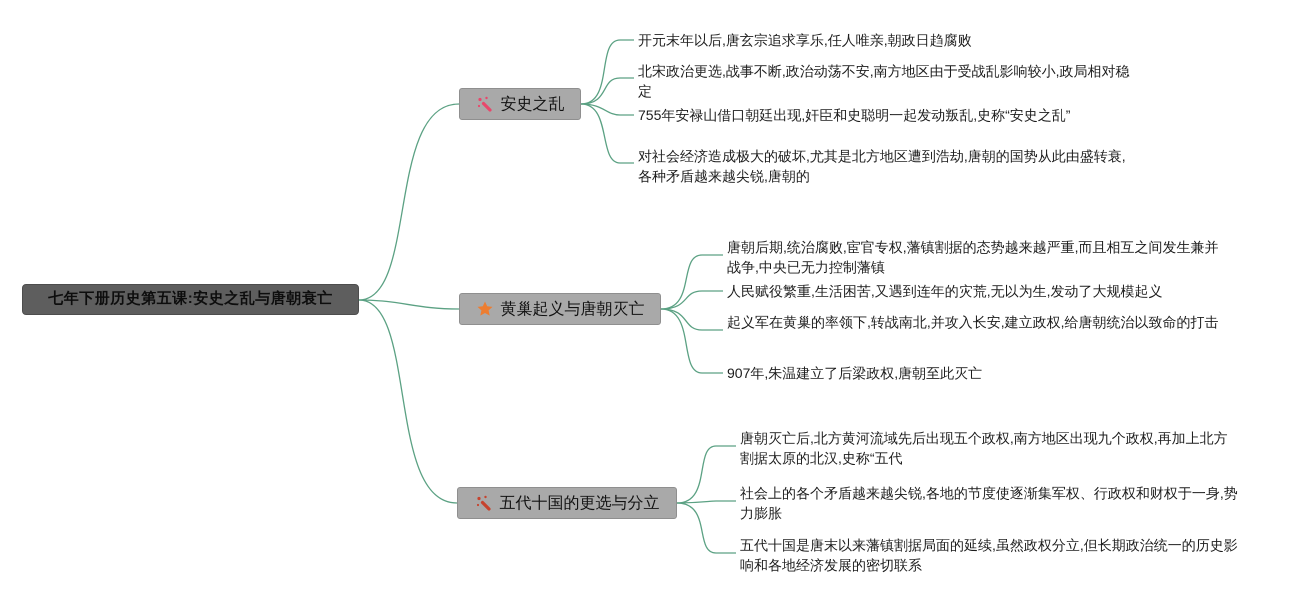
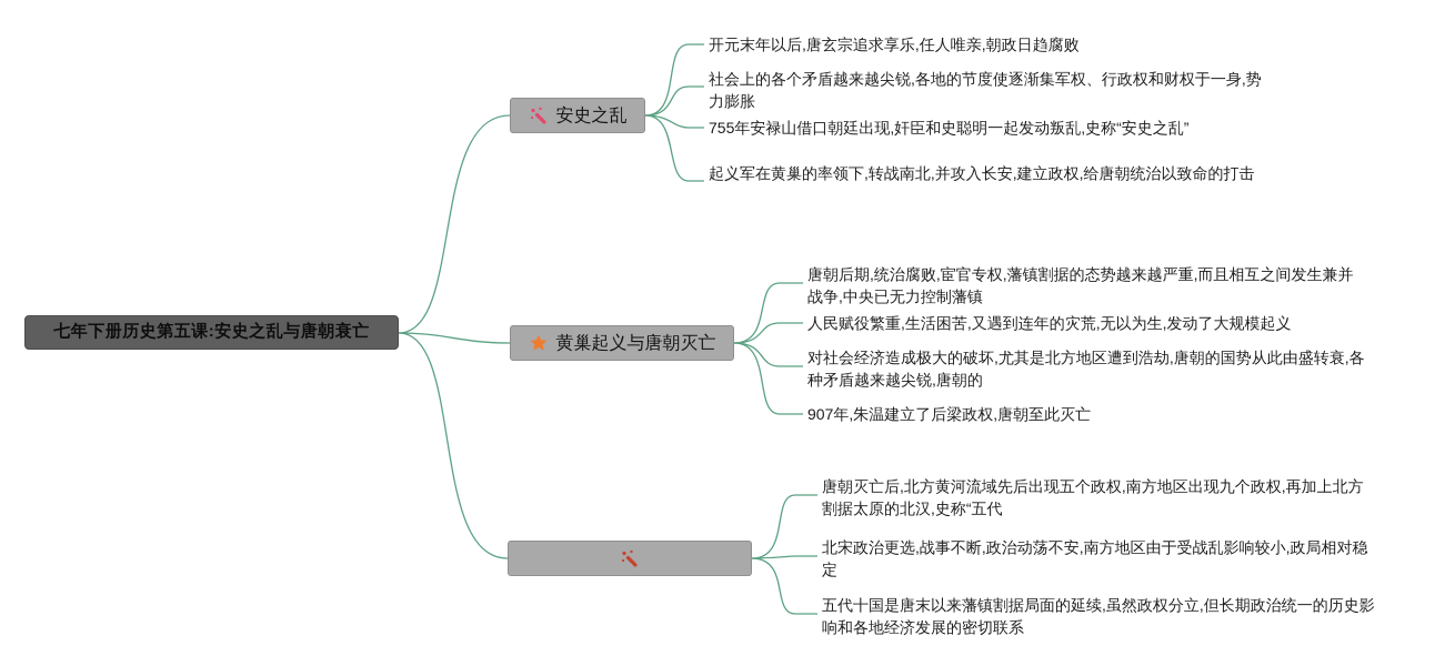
  七年下册历史第五课:安史之乱与唐朝衰亡
  安史之乱
  黄巢起义与唐朝灭亡
- 五代十国的更选与分立
  开元末年以后,唐玄宗追求享乐,任人唯亲,朝政日趋腐败
- 北宋政治更选,战事不断,政治动荡不安,南方地区由于受战乱影响较小,政局相对稳定
+ 社会上的各个矛盾越来越尖锐,各地的节度使逐渐集军权、行政权和财权于一身,势力膨胀
  755年安禄山借口朝廷出现,奸臣和史聪明一起发动叛乱,史称“安史之乱”
- 对社会经济造成极大的破坏,尤其是北方地区遭到浩劫,唐朝的国势从此由盛转衰,各种矛盾越来越尖锐,唐朝的
+ 起义军在黄巢的率领下,转战南北,并攻入长安,建立政权,给唐朝统治以致命的打击
  唐朝后期,统治腐败,宦官专权,藩镇割据的态势越来越严重,而且相互之间发生兼并战争,中央已无力控制藩镇
  人民赋役繁重,生活困苦,又遇到连年的灾荒,无以为生,发动了大规模起义
- 起义军在黄巢的率领下,转战南北,并攻入长安,建立政权,给唐朝统治以致命的打击
+ 对社会经济造成极大的破坏,尤其是北方地区遭到浩劫,唐朝的国势从此由盛转衰,各种矛盾越来越尖锐,唐朝的
  907年,朱温建立了后梁政权,唐朝至此灭亡
  唐朝灭亡后,北方黄河流域先后出现五个政权,南方地区出现九个政权,再加上北方割据太原的北汉,史称“五代
- 社会上的各个矛盾越来越尖锐,各地的节度使逐渐集军权、行政权和财权于一身,势力膨胀
+ 北宋政治更选,战事不断,政治动荡不安,南方地区由于受战乱影响较小,政局相对稳定
  五代十国是唐末以来藩镇割据局面的延续,虽然政权分立,但长期政治统一的历史影响和各地经济发展的密切联系
